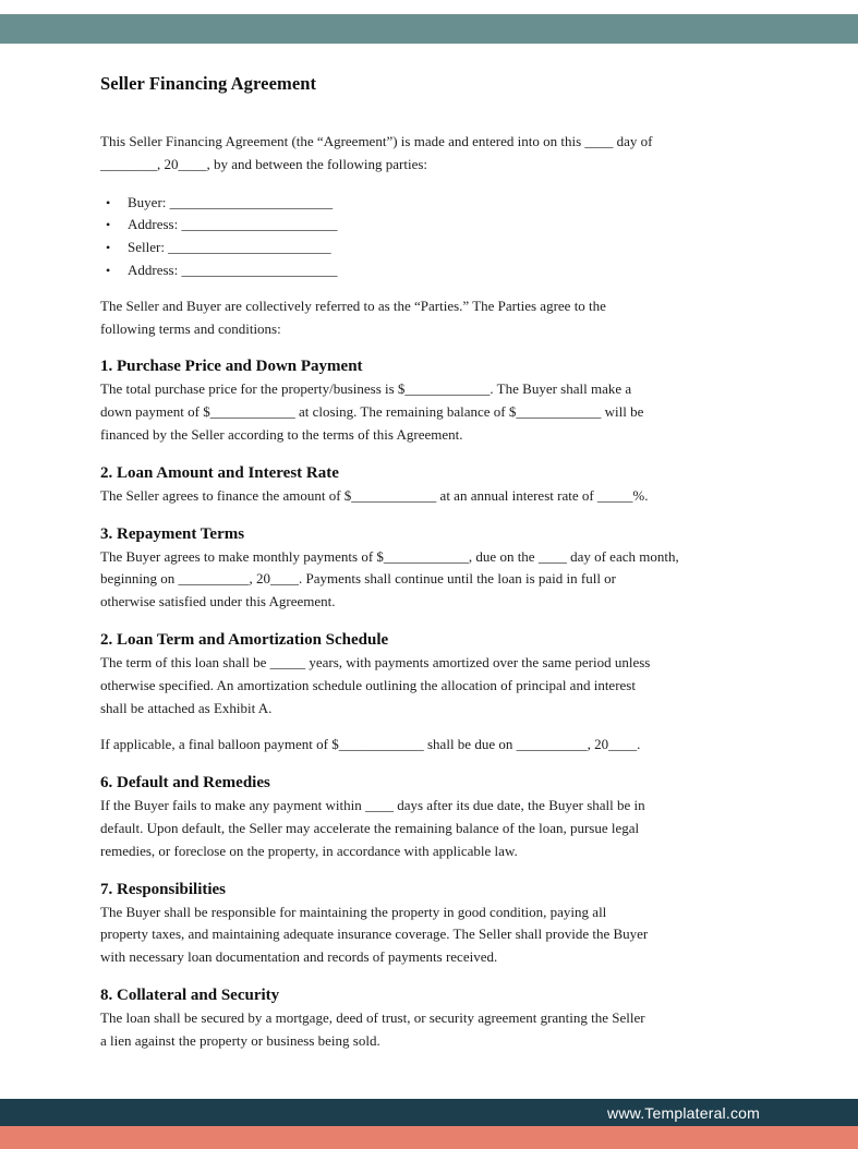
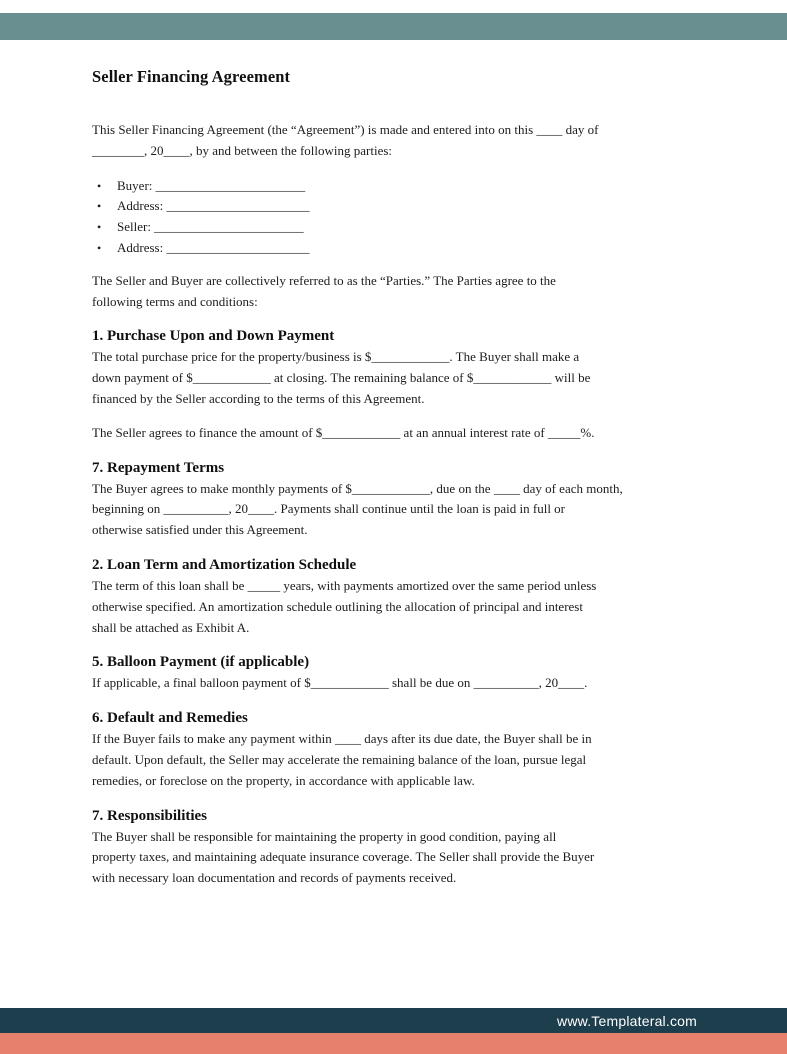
  Seller Financing Agreement
  This Seller Financing Agreement (the “Agreement”) is made and entered into on this ____ day of
  ________, 20____, by and between the following parties:
  •
  Buyer: _______________________
  •
  Address: ______________________
  •
  Seller: _______________________
  •
  Address: ______________________
  The Seller and Buyer are collectively referred to as the “Parties.” The Parties agree to the
  following terms and conditions:
- 1. Purchase Price and Down Payment
+ 1. Purchase Upon and Down Payment
  The total purchase price for the property/business is $____________. The Buyer shall make a
  down payment of $____________ at closing. The remaining balance of $____________ will be
  financed by the Seller according to the terms of this Agreement.
- 2. Loan Amount and Interest Rate
  The Seller agrees to finance the amount of $____________ at an annual interest rate of _____%.
- 3. Repayment Terms
+ 7. Repayment Terms
  The Buyer agrees to make monthly payments of $____________, due on the ____ day of each month,
  beginning on __________, 20____. Payments shall continue until the loan is paid in full or
  otherwise satisfied under this Agreement.
  2. Loan Term and Amortization Schedule
  The term of this loan shall be _____ years, with payments amortized over the same period unless
  otherwise specified. An amortization schedule outlining the allocation of principal and interest
  shall be attached as Exhibit A.
+ 5. Balloon Payment (if applicable)
  If applicable, a final balloon payment of $____________ shall be due on __________, 20____.
  6. Default and Remedies
  If the Buyer fails to make any payment within ____ days after its due date, the Buyer shall be in
  default. Upon default, the Seller may accelerate the remaining balance of the loan, pursue legal
  remedies, or foreclose on the property, in accordance with applicable law.
  7. Responsibilities
  The Buyer shall be responsible for maintaining the property in good condition, paying all
  property taxes, and maintaining adequate insurance coverage. The Seller shall provide the Buyer
  with necessary loan documentation and records of payments received.
- 8. Collateral and Security
- The loan shall be secured by a mortgage, deed of trust, or security agreement granting the Seller
- a lien against the property or business being sold.
  www.Templateral.com
